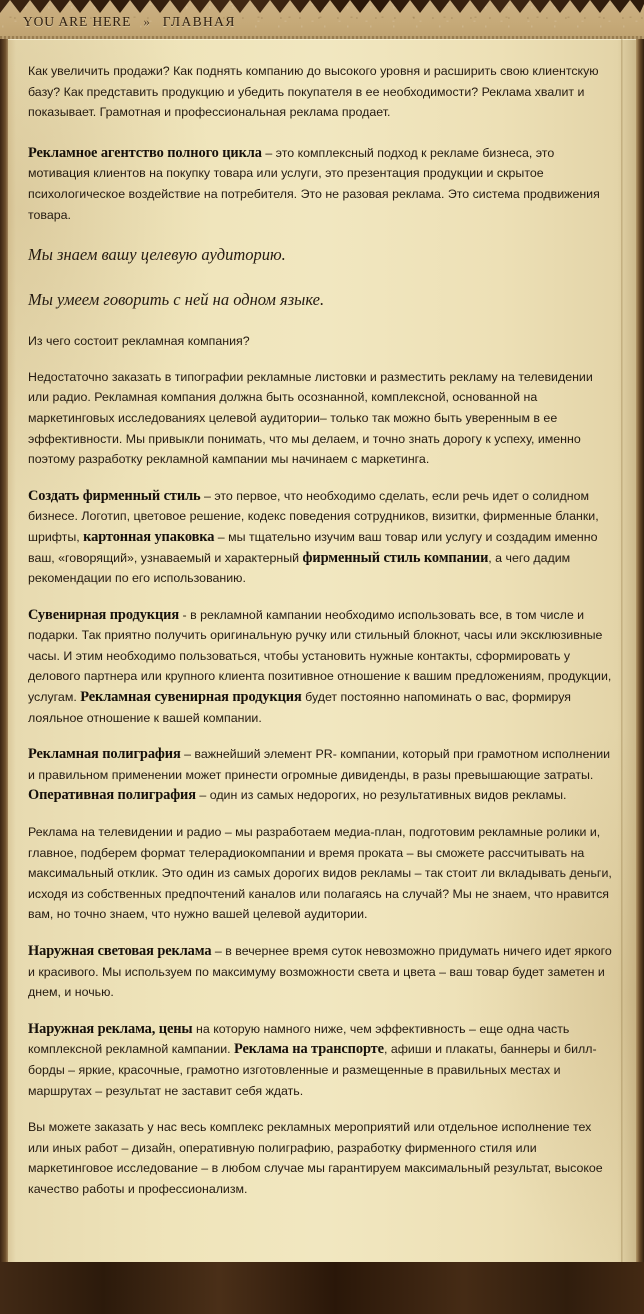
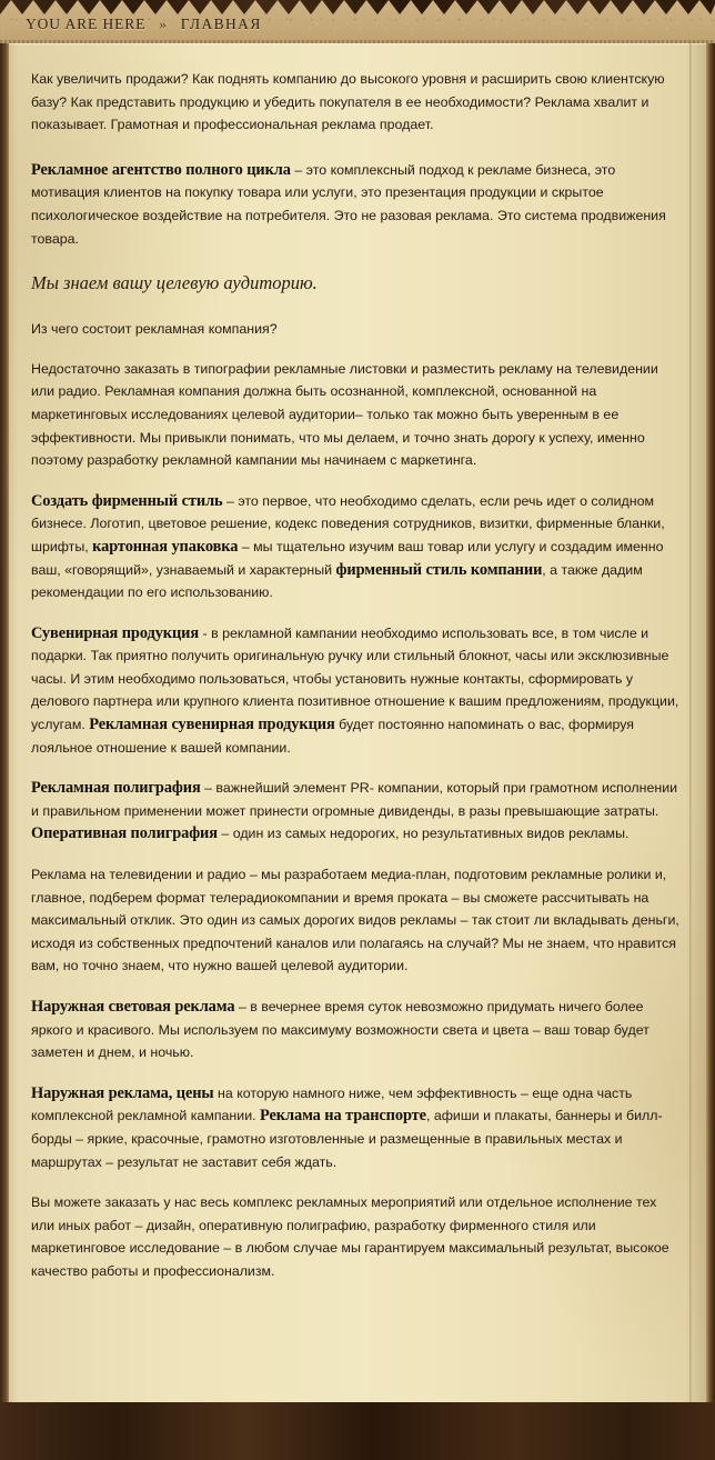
  YOU ARE HERE
  »
  ГЛАВНАЯ
  Как увеличить продажи? Как поднять компанию до высокого уровня и расширить свою клиентскую базу? Как представить продукцию и убедить покупателя в ее необходимости? Реклама хвалит и показывает. Грамотная и профессиональная реклама продает.
  Рекламное агентство полного цикла – это комплексный подход к рекламе бизнеса, это мотивация клиентов на покупку товара или услуги, это презентация продукции и скрытое психологическое воздействие на потребителя. Это не разовая реклама. Это система продвижения товара.
  Мы знаем вашу целевую аудиторию.
- Мы умеем говорить с ней на одном языке.
  Из чего состоит рекламная компания?
  Недостаточно заказать в типографии рекламные листовки и разместить рекламу на телевидении или радио. Рекламная компания должна быть осознанной, комплексной, основанной на маркетинговых исследованиях целевой аудитории– только так можно быть уверенным в ее эффективности. Мы привыкли понимать, что мы делаем, и точно знать дорогу к успеху, именно поэтому разработку рекламной кампании мы начинаем с маркетинга.
- Создать фирменный стиль – это первое, что необходимо сделать, если речь идет о солидном бизнесе. Логотип, цветовое решение, кодекс поведения сотрудников, визитки, фирменные бланки, шрифты, картонная упаковка – мы тщательно изучим ваш товар или услугу и создадим именно ваш, «говорящий», узнаваемый и характерный фирменный стиль компании, а чего дадим рекомендации по его использованию.
+ Создать фирменный стиль – это первое, что необходимо сделать, если речь идет о солидном бизнесе. Логотип, цветовое решение, кодекс поведения сотрудников, визитки, фирменные бланки, шрифты, картонная упаковка – мы тщательно изучим ваш товар или услугу и создадим именно ваш, «говорящий», узнаваемый и характерный фирменный стиль компании, а также дадим рекомендации по его использованию.
  Сувенирная продукция - в рекламной кампании необходимо использовать все, в том числе и подарки. Так приятно получить оригинальную ручку или стильный блокнот, часы или эксклюзивные часы. И этим необходимо пользоваться, чтобы установить нужные контакты, сформировать у делового партнера или крупного клиента позитивное отношение к вашим предложениям, продукции, услугам. Рекламная сувенирная продукция будет постоянно напоминать о вас, формируя лояльное отношение к вашей компании.
  Рекламная полиграфия – важнейший элемент PR- компании, который при грамотном исполнении и правильном применении может принести огромные дивиденды, в разы превышающие затраты. Оперативная полиграфия – один из самых недорогих, но результативных видов рекламы.
  Реклама на телевидении и радио – мы разработаем медиа-план, подготовим рекламные ролики и, главное, подберем формат телерадиокомпании и время проката – вы сможете рассчитывать на максимальный отклик. Это один из самых дорогих видов рекламы – так стоит ли вкладывать деньги, исходя из собственных предпочтений каналов или полагаясь на случай? Мы не знаем, что нравится вам, но точно знаем, что нужно вашей целевой аудитории.
- Наружная световая реклама – в вечернее время суток невозможно придумать ничего идет яркого и красивого. Мы используем по максимуму возможности света и цвета – ваш товар будет заметен и днем, и ночью.
+ Наружная световая реклама – в вечернее время суток невозможно придумать ничего более яркого и красивого. Мы используем по максимуму возможности света и цвета – ваш товар будет заметен и днем, и ночью.
  Наружная реклама, цены на которую намного ниже, чем эффективность – еще одна часть комплексной рекламной кампании. Реклама на транспорте, афиши и плакаты, баннеры и билл-борды – яркие, красочные, грамотно изготовленные и размещенные в правильных местах и маршрутах – результат не заставит себя ждать.
  Вы можете заказать у нас весь комплекс рекламных мероприятий или отдельное исполнение тех или иных работ – дизайн, оперативную полиграфию, разработку фирменного стиля или маркетинговое исследование – в любом случае мы гарантируем максимальный результат, высокое качество работы и профессионализм.
